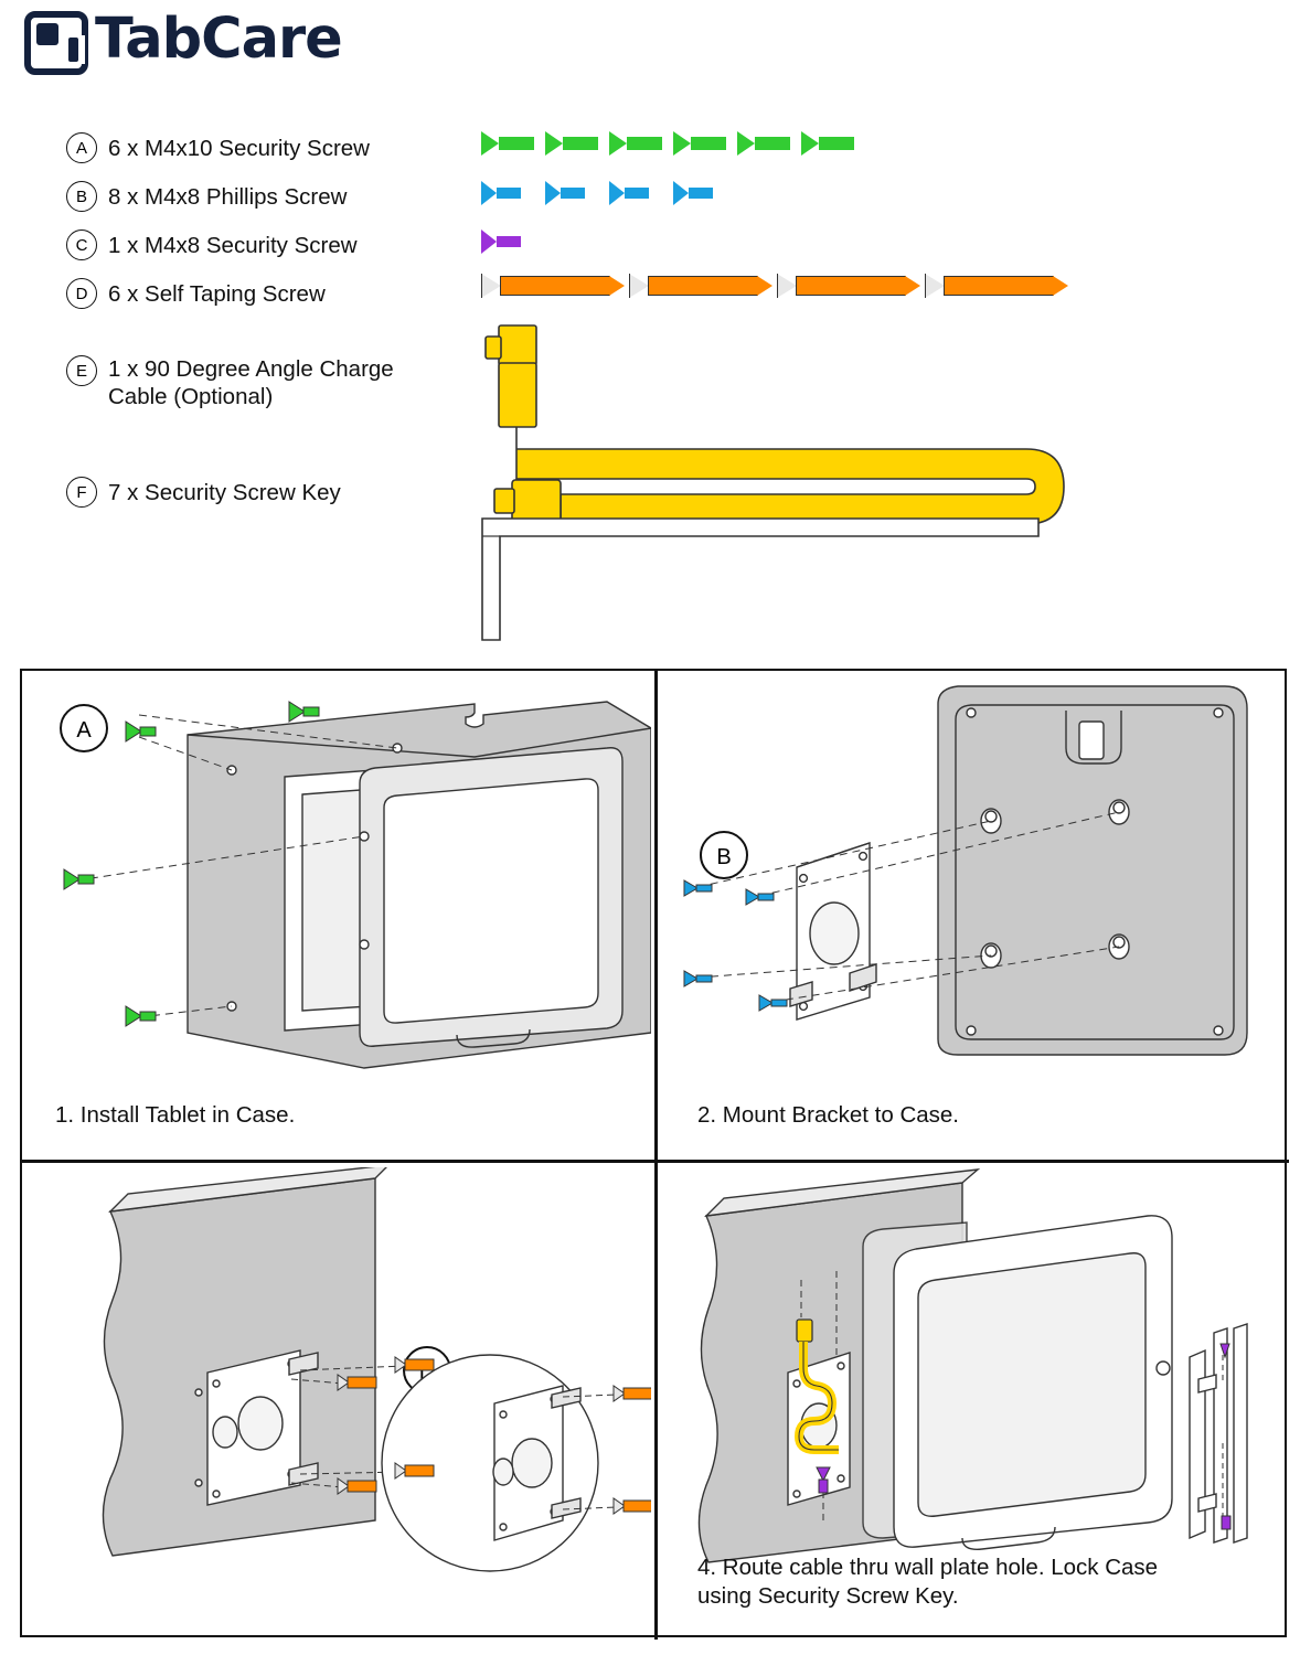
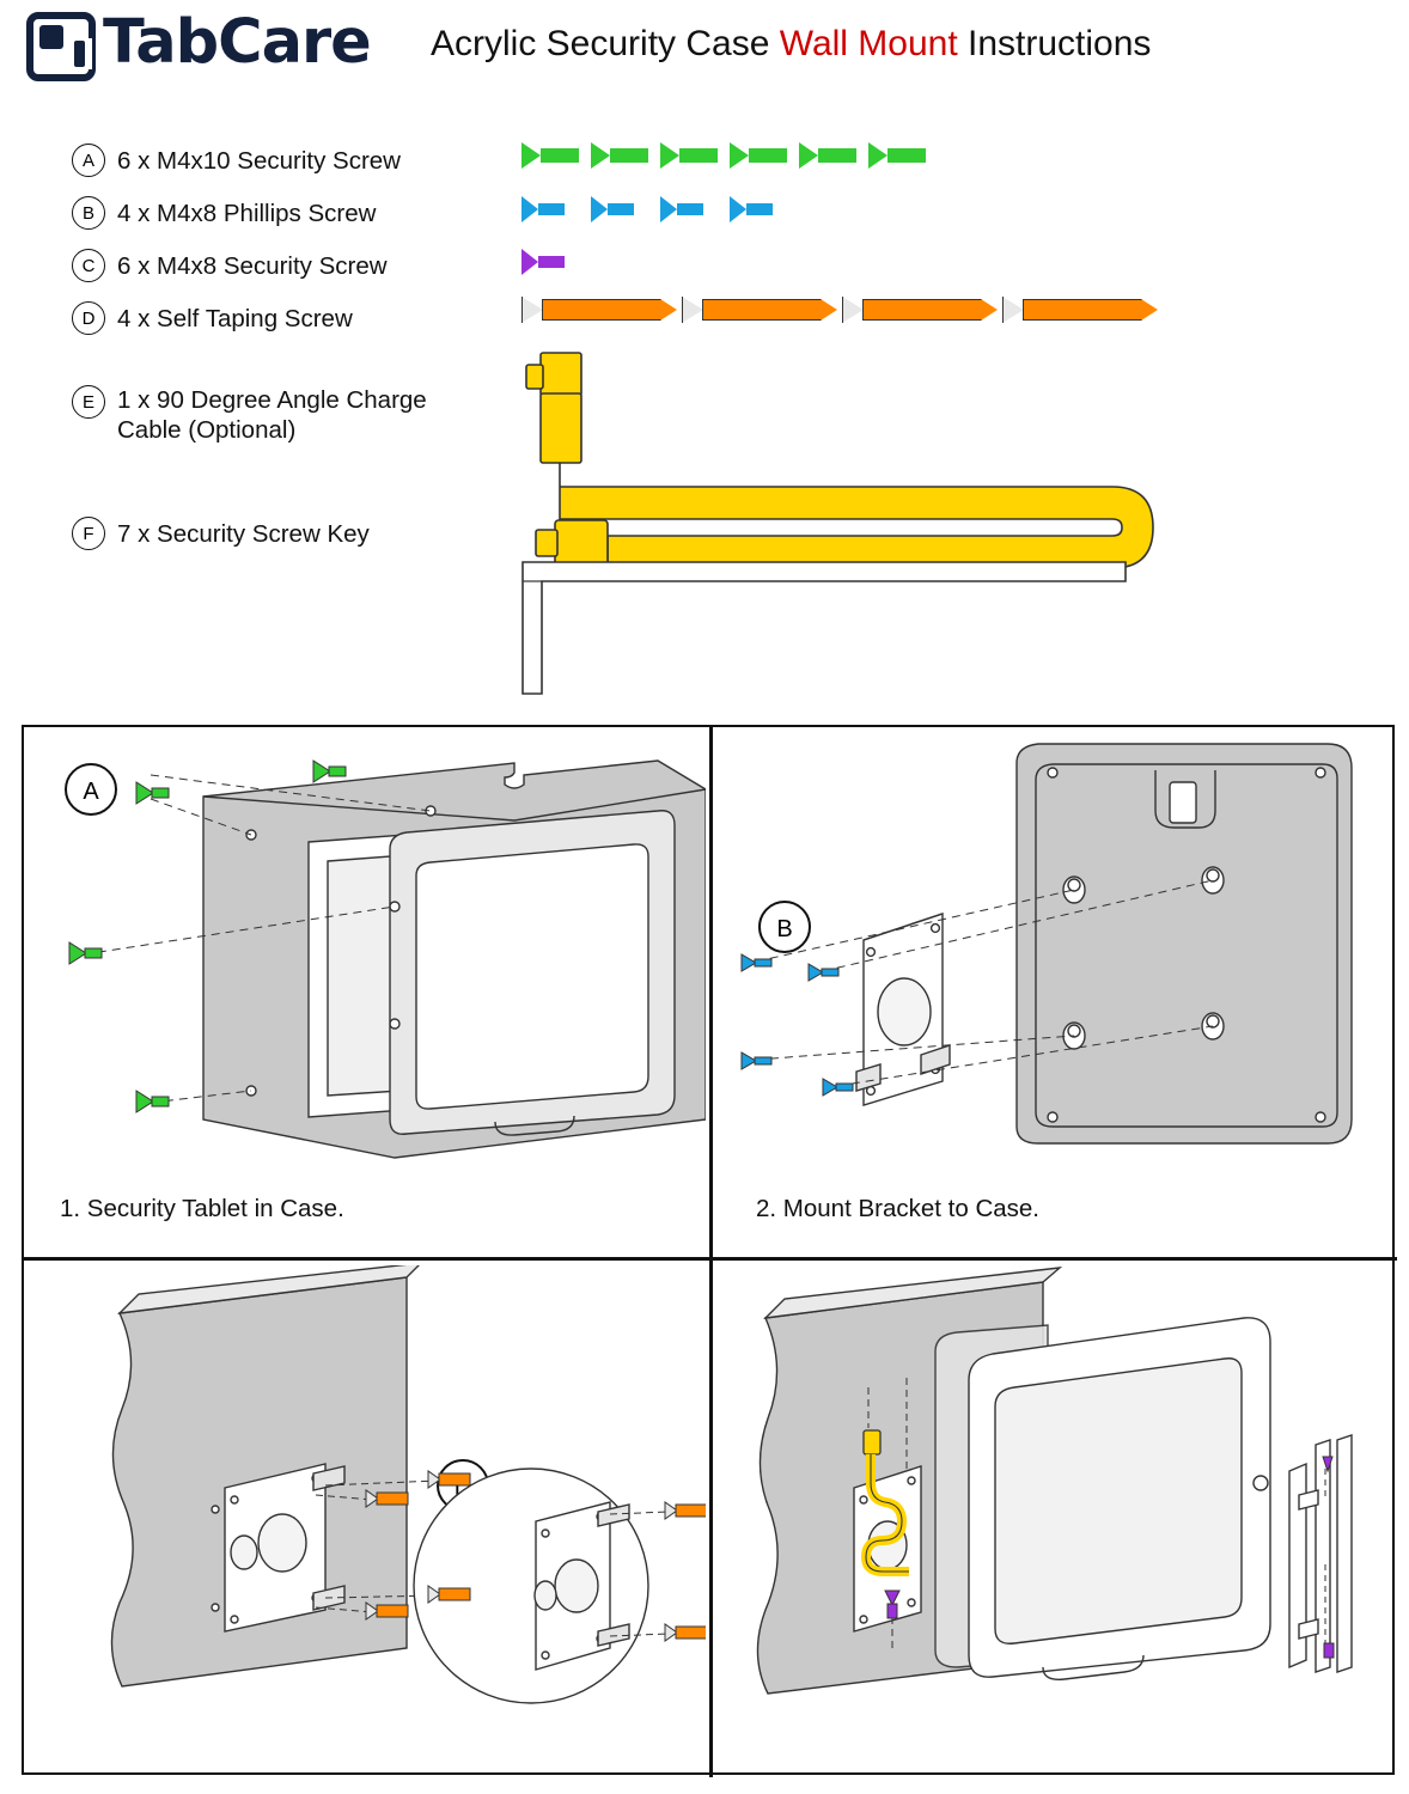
  TabCare
+ Acrylic Security Case Wall Mount Instructions
  A
  6 x M4x10 Security Screw
  B
- 8 x M4x8 Phillips Screw
+ 4 x M4x8 Phillips Screw
  C
- 1 x M4x8 Security Screw
+ 6 x M4x8 Security Screw
  D
- 6 x Self Taping Screw
+ 4 x Self Taping Screw
  E
  1 x 90 Degree Angle Charge
  Cable (Optional)
  F
  7 x Security Screw Key
  A
- 1. Install Tablet in Case.
+ 1. Security Tablet in Case.
  B
  2. Mount Bracket to Case.
  D
- 4. Route cable thru wall plate hole. Lock Case
- using Security Screw Key.
